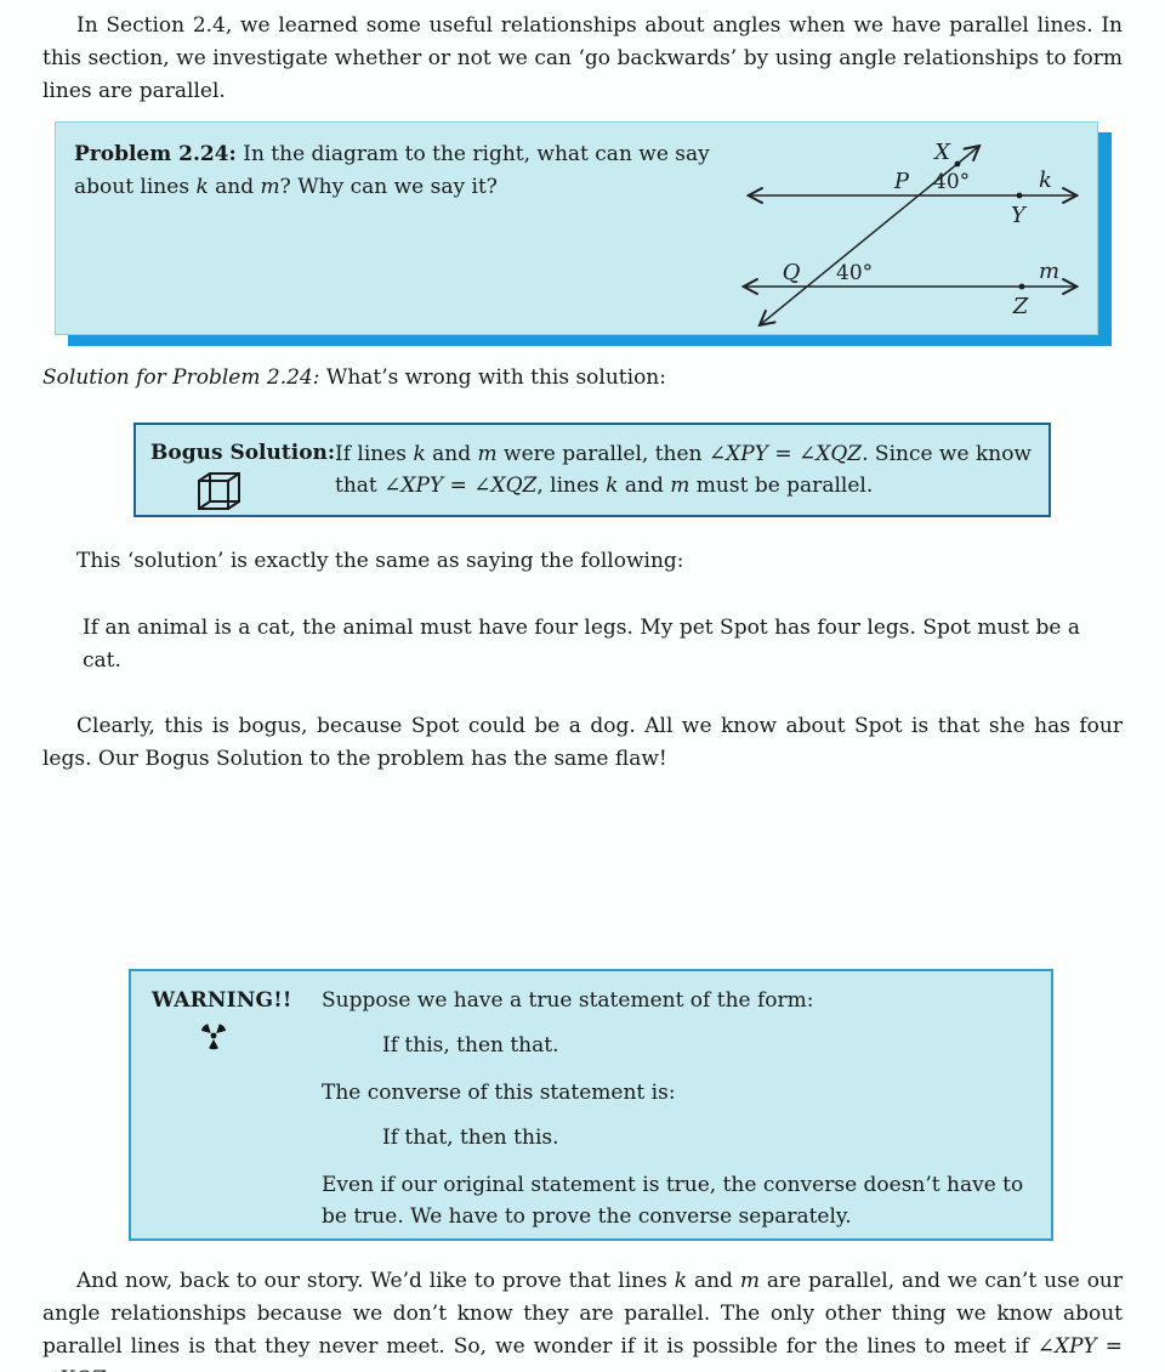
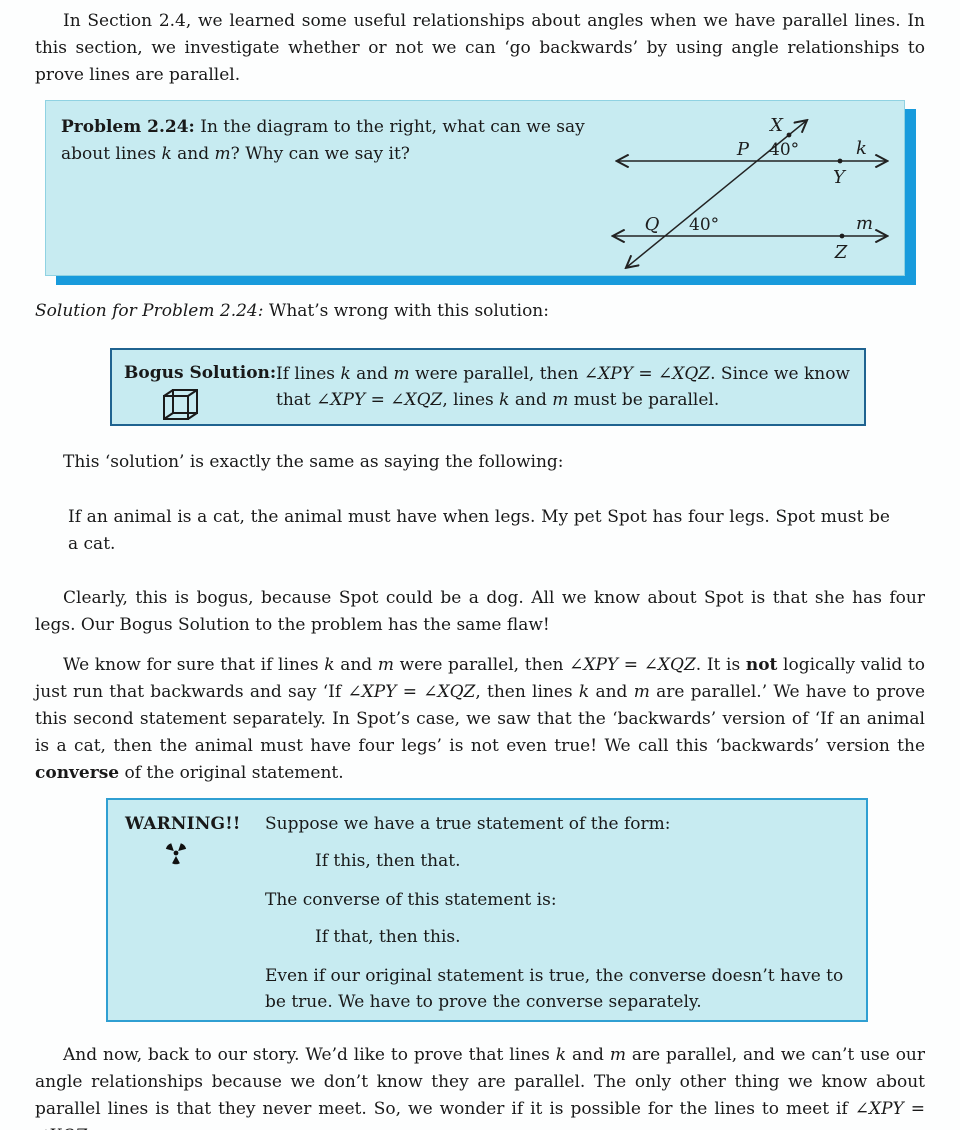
- In Section 2.4, we learned some useful relationships about angles when we have parallel lines. In this section, we investigate whether or not we can ‘go backwards’ by using angle relationships to form lines are parallel.
+ In Section 2.4, we learned some useful relationships about angles when we have parallel lines. In this section, we investigate whether or not we can ‘go backwards’ by using angle relationships to prove lines are parallel.
  Problem 2.24: In the diagram to the right, what can we say about lines k and m? Why can we say it?
  X
  P
  40°
  k
  Y
  Q
  40°
  m
  Z
  Solution for Problem 2.24: What’s wrong with this solution:
  Bogus Solution:
  If lines k and m were parallel, then ∠XPY = ∠XQZ. Since we know that ∠XPY = ∠XQZ, lines k and m must be parallel.
  This ‘solution’ is exactly the same as saying the following:
- If an animal is a cat, the animal must have four legs. My pet Spot has four legs. Spot must be a cat.
+ If an animal is a cat, the animal must have when legs. My pet Spot has four legs. Spot must be a cat.
  Clearly, this is bogus, because Spot could be a dog. All we know about Spot is that she has four legs. Our Bogus Solution to the problem has the same flaw!
+ We know for sure that if lines k and m were parallel, then ∠XPY = ∠XQZ. It is not logically valid to just run that backwards and say ‘If ∠XPY = ∠XQZ, then lines k and m are parallel.’ We have to prove this second statement separately. In Spot’s case, we saw that the ‘backwards’ version of ‘If an animal is a cat, then the animal must have four legs’ is not even true! We call this ‘backwards’ version the converse of the original statement.
  WARNING!!
  Suppose we have a true statement of the form:
  If this, then that.
  The converse of this statement is:
  If that, then this.
  Even if our original statement is true, the converse doesn’t have to be true. We have to prove the converse separately.
  And now, back to our story. We’d like to prove that lines k and m are parallel, and we can’t use our angle relationships because we don’t know they are parallel. The only other thing we know about parallel lines is that they never meet. So, we wonder if it is possible for the lines to meet if ∠XPY =
